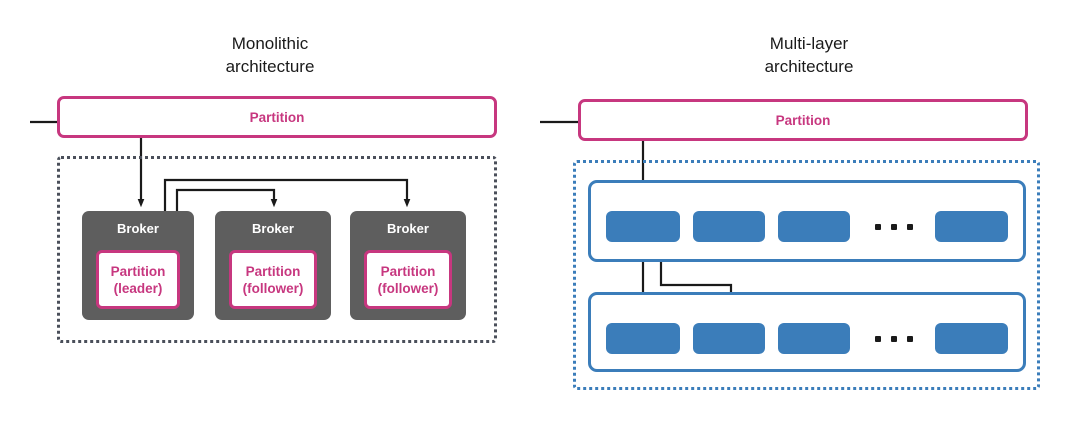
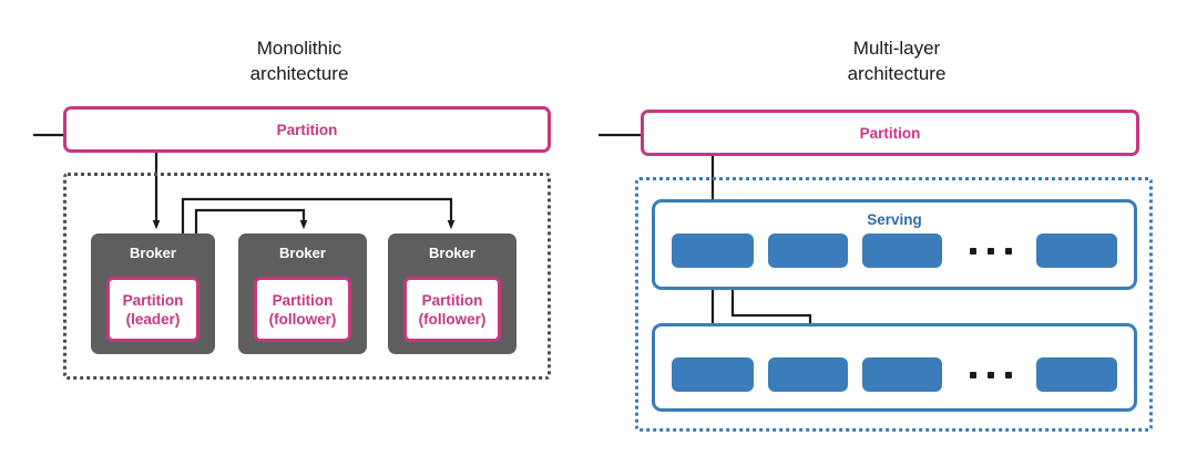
  Monolithic
  architecture
  Partition
  Broker
  Partition
  (leader)
  Broker
  Partition
  (follower)
  Broker
  Partition
  (follower)
  Multi-layer
  architecture
  Partition
+ Serving
